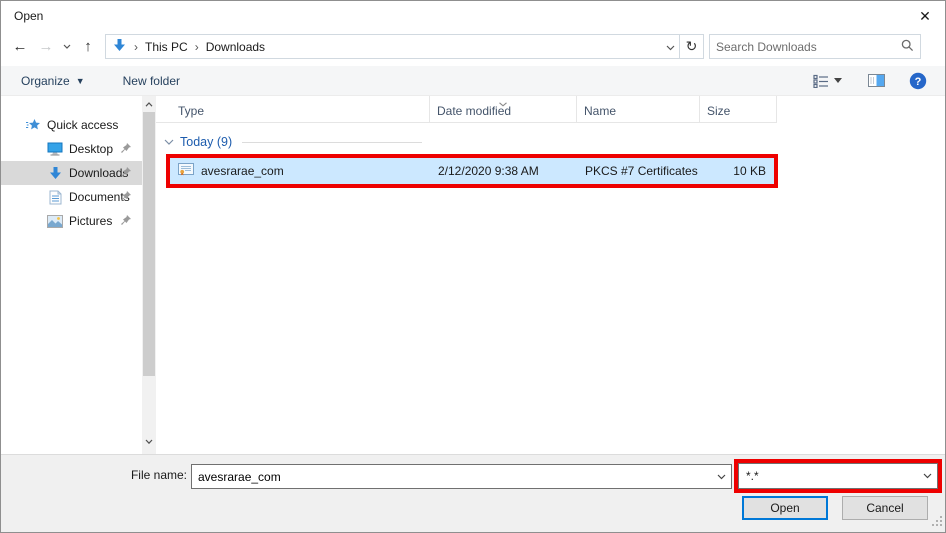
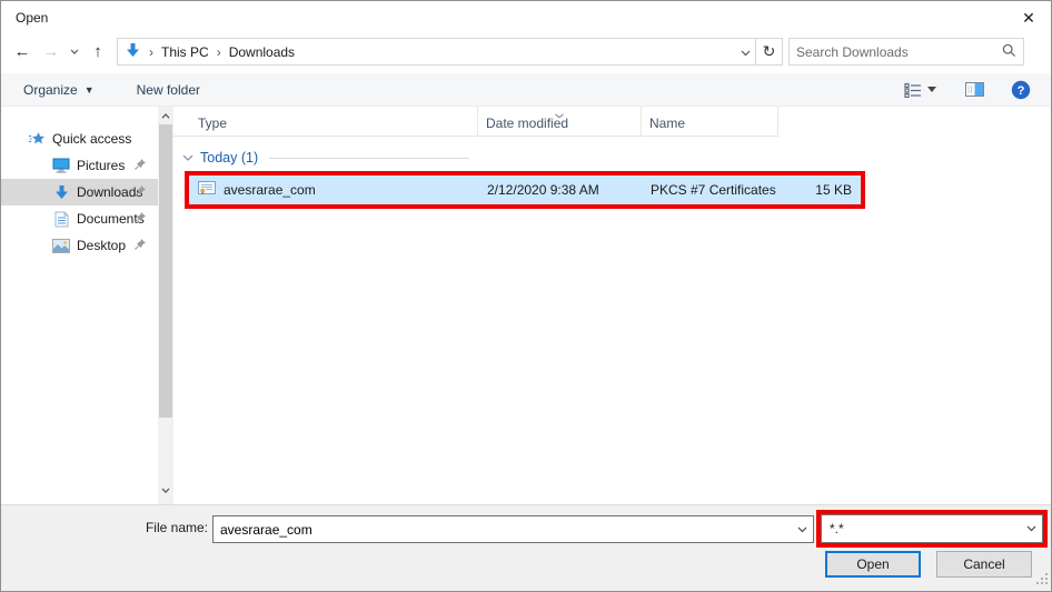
  Open
  ✕
  ←
  →
  ↑
  ›
  This PC
  ›
  Downloads
  ↻
  Search Downloads
  Organize
  ▼
  New folder
  ?
  Quick access
- Desktop
+ Pictures
  Download
  Document
- Pictures
+ Desktop
  Type
  Date modified
  Name
- Size
- Today (9)
+ Today (1)
  avesrarae_com
  2/12/2020 9:38 AM
  PKCS #7 Certificates
- 10 KB
+ 15 KB
  File name:
  avesrarae_com
  *.*
  Open
  Cancel
